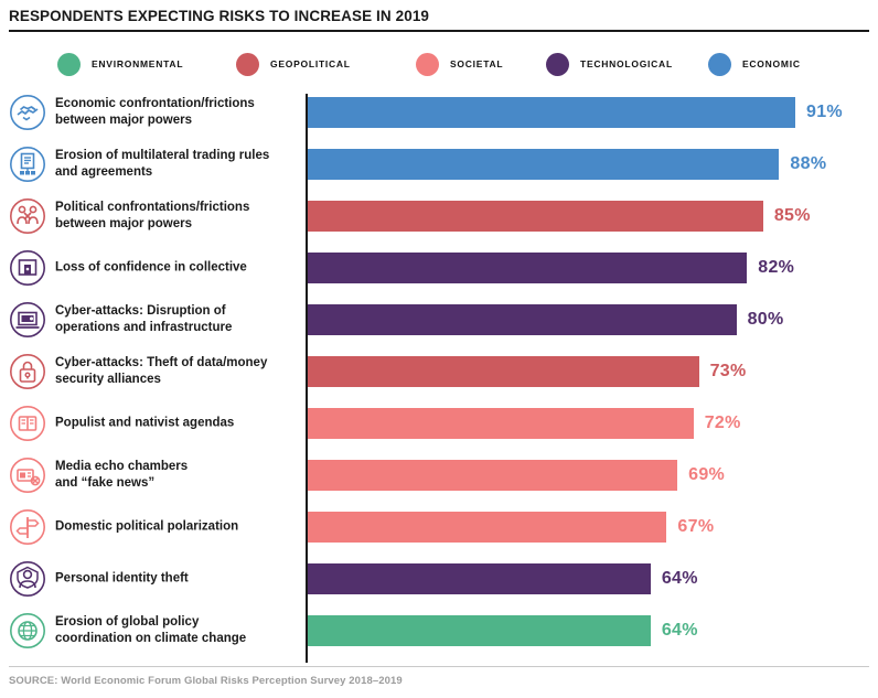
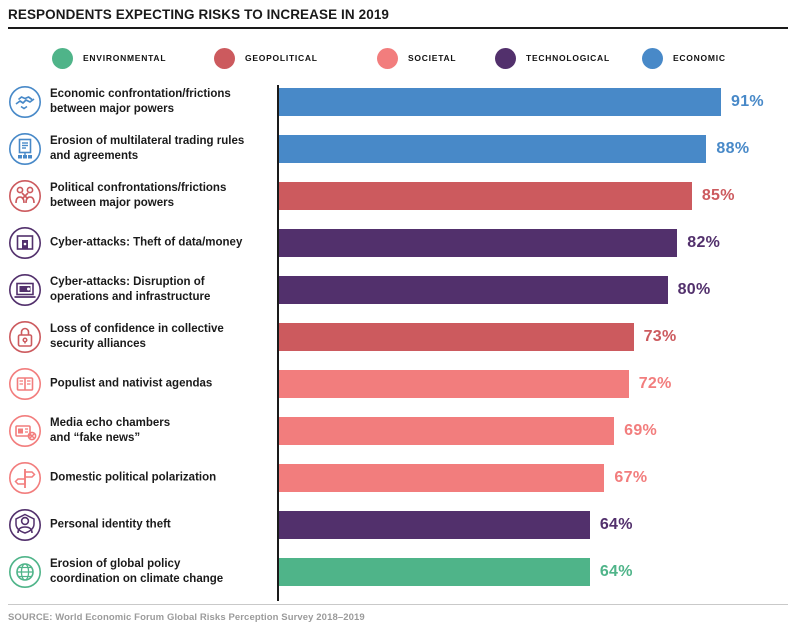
  RESPONDENTS EXPECTING RISKS TO INCREASE IN 2019
  ENVIRONMENTAL
  GEOPOLITICAL
  SOCIETAL
  TECHNOLOGICAL
  ECONOMIC
  Economic confrontation/frictions
  between major powers
  91%
  Erosion of multilateral trading rules
  and agreements
  88%
  Political confrontations/frictions
  between major powers
  85%
- Loss of confidence in collective
+ Cyber-attacks: Theft of data/money
  82%
  Cyber-attacks: Disruption of
  operations and infrastructure
  80%
- Cyber-attacks: Theft of data/money
+ Loss of confidence in collective
  security alliances
  73%
  Populist and nativist agendas
  72%
  Media echo chambers
  and “fake news”
  69%
  Domestic political polarization
  67%
  Personal identity theft
  64%
  Erosion of global policy
  coordination on climate change
  64%
  SOURCE: World Economic Forum Global Risks Perception Survey 2018–2019
